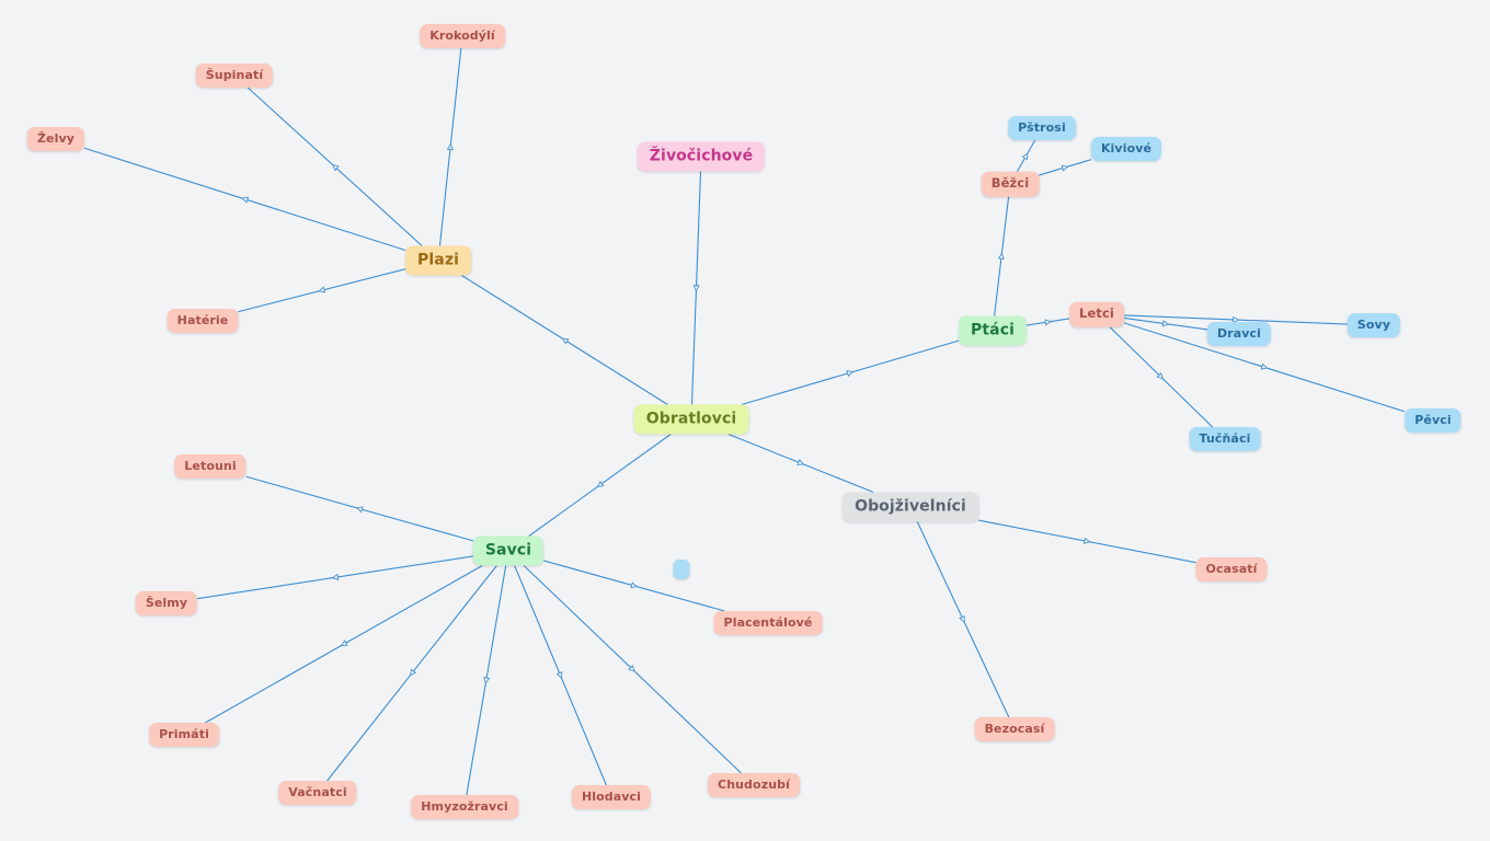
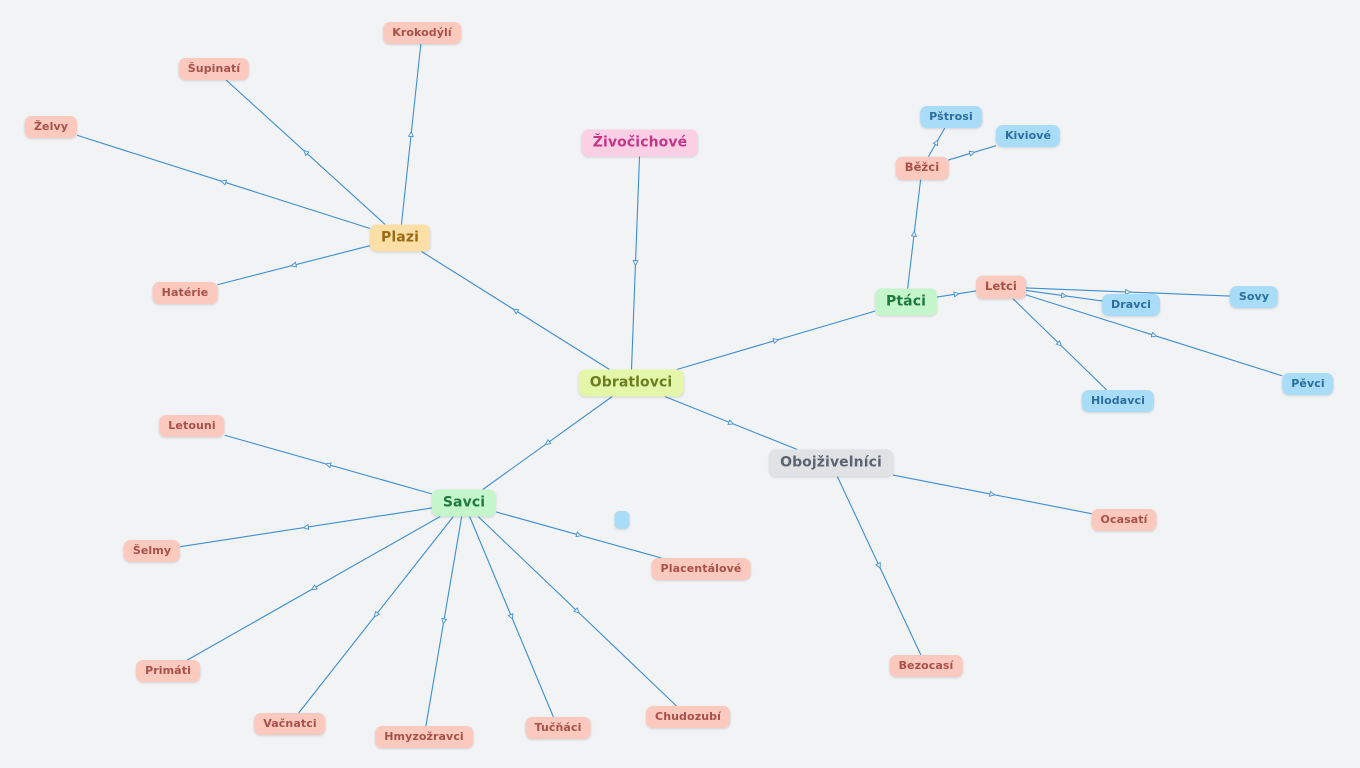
  Živočichové
  Obratlovci
  Plazi
  Ptáci
  Savci
  Obojživelníci
  Krokodýlí
  Šupinatí
  Želvy
  Hatérie
  Běžci
  Pštrosi
  Kiviové
  Letci
  Dravci
  Sovy
  Pěvci
- Tučňáci
+ Hlodavci
  Letouni
  Šelmy
  Primáti
  Vačnatci
  Hmyzožravci
- Hlodavci
+ Tučňáci
  Chudozubí
  Placentálové
  Ocasatí
  Bezocasí
